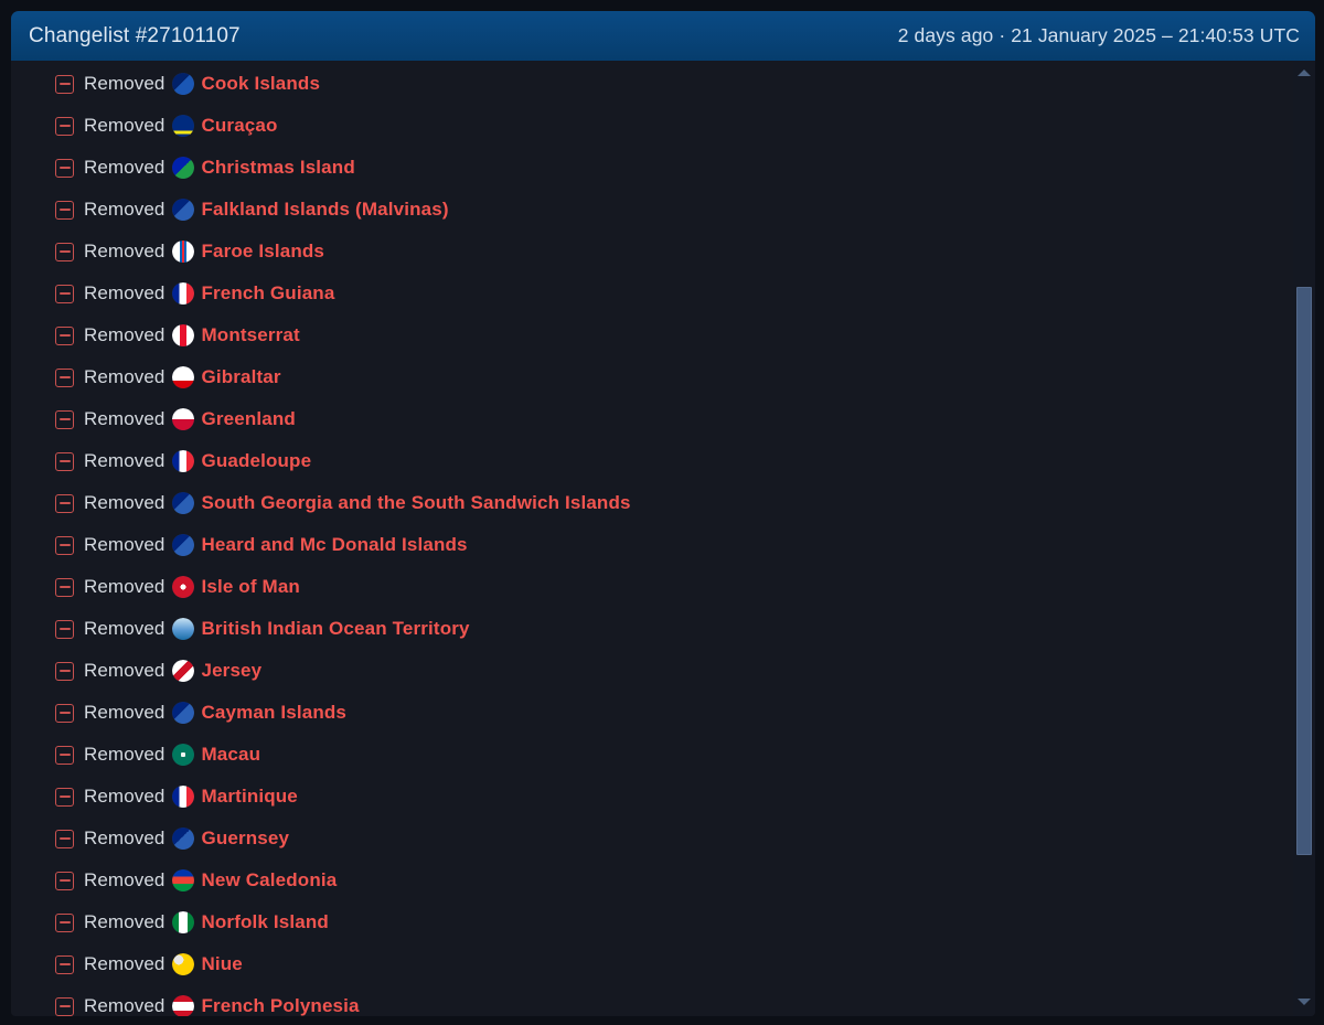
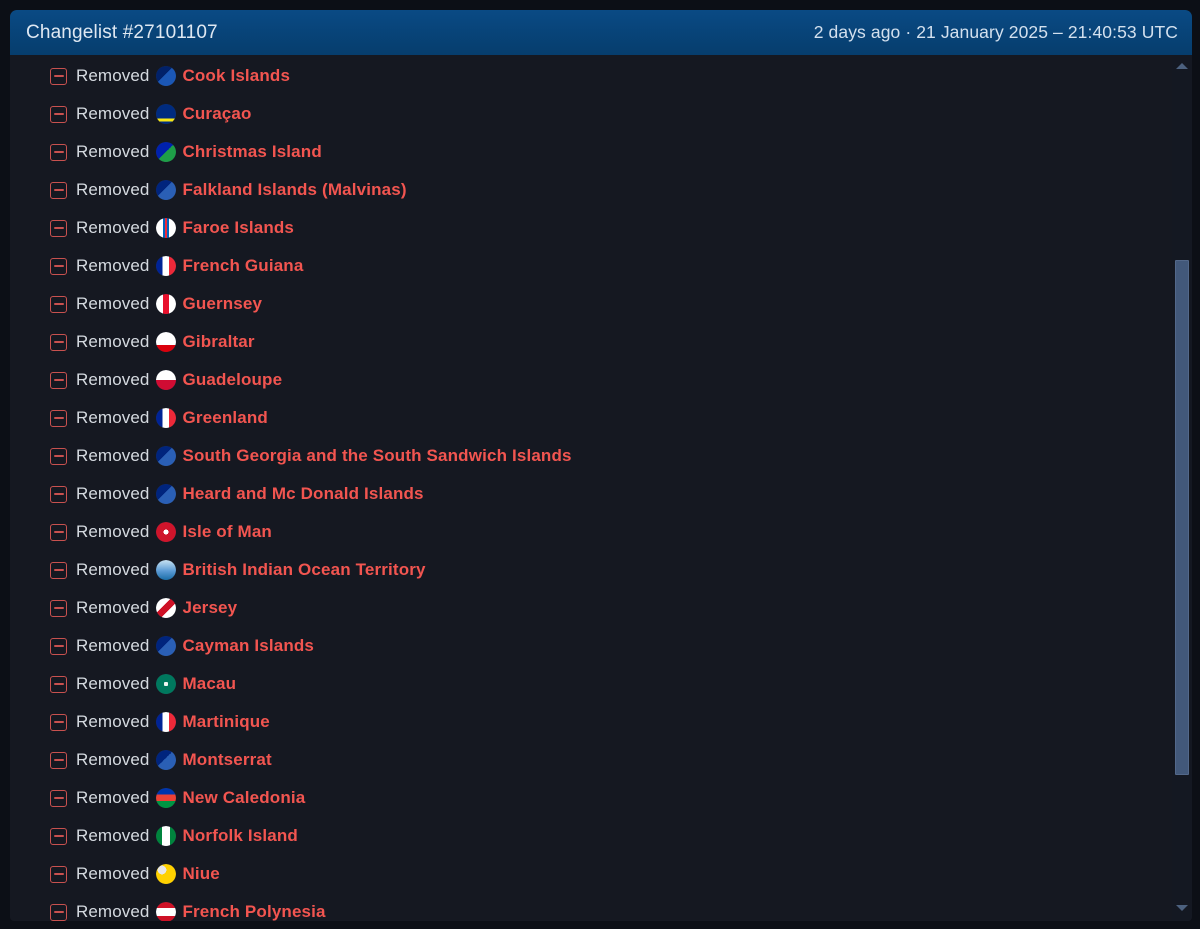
  Changelist #27101107
  2 days ago · 21 January 2025 – 21:40:53 UTC
  Removed
  Cook Islands
  Removed
  Curaçao
  Removed
  Christmas Island
  Removed
  Falkland Islands (Malvinas)
  Removed
  Faroe Islands
  Removed
  French Guiana
  Removed
- Montserrat
+ Guernsey
  Removed
  Gibraltar
  Removed
- Greenland
+ Guadeloupe
  Removed
- Guadeloupe
+ Greenland
  Removed
  South Georgia and the South Sandwich Islands
  Removed
  Heard and Mc Donald Islands
  Removed
  Isle of Man
  Removed
  British Indian Ocean Territory
  Removed
  Jersey
  Removed
  Cayman Islands
  Removed
  Macau
  Removed
  Martinique
  Removed
- Guernsey
+ Montserrat
  Removed
  New Caledonia
  Removed
  Norfolk Island
  Removed
  Niue
  Removed
  French Polynesia
